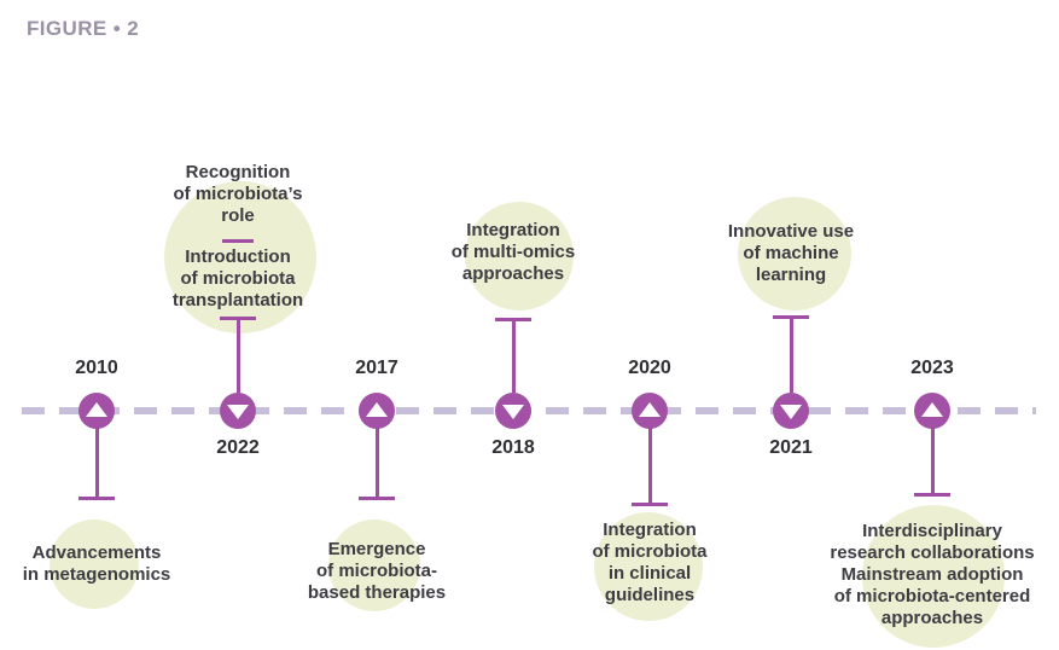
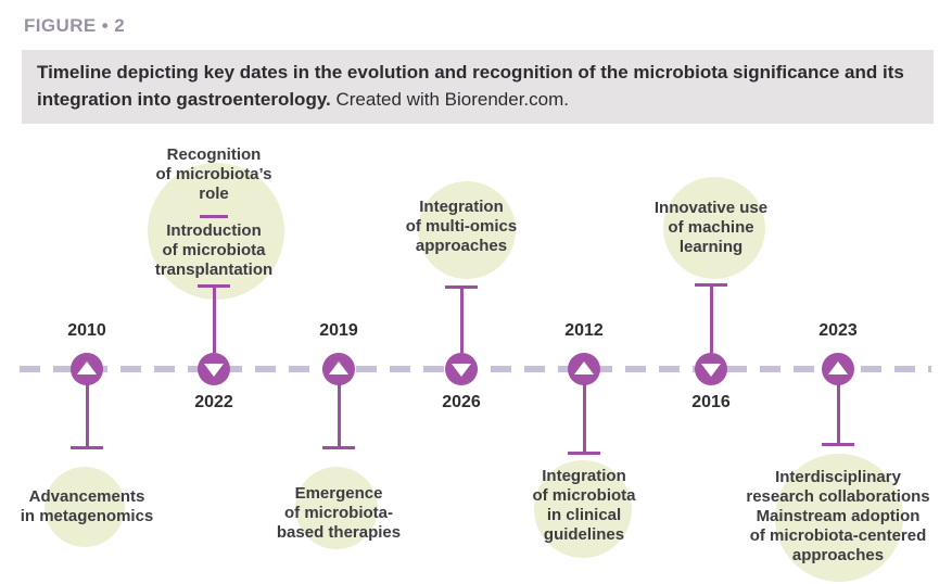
  FIGURE • 2
+ Timeline depicting key dates in the evolution and recognition of the microbiota significance and its integration into gastroenterology. Created with Biorender.com.
  2010
  Advancements
  in metagenomics
  Recognition
  of microbiota’s
  role
  Introduction
  of microbiota
  transplantation
  2022
- 2017
+ 2019
  Emergence
  of microbiota-
  based therapies
  Integration
  of multi-omics
  approaches
- 2018
+ 2026
- 2020
+ 2012
  Integration
  of microbiota
  in clinical
  guidelines
  Innovative use
  of machine
  learning
- 2021
+ 2016
  2023
  Interdisciplinary
  research collaborations
  Mainstream adoption
  of microbiota-centered
  approaches
